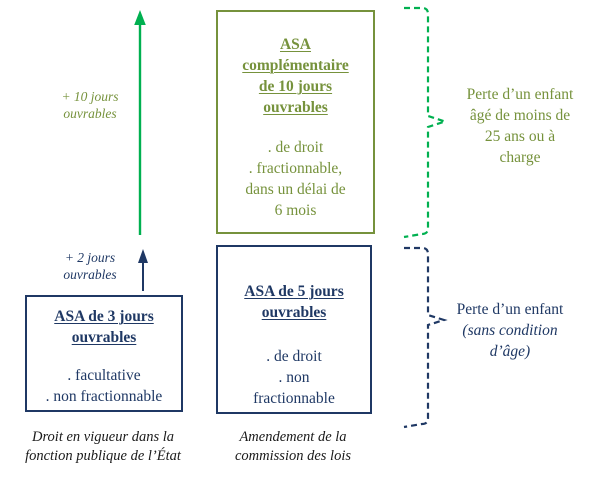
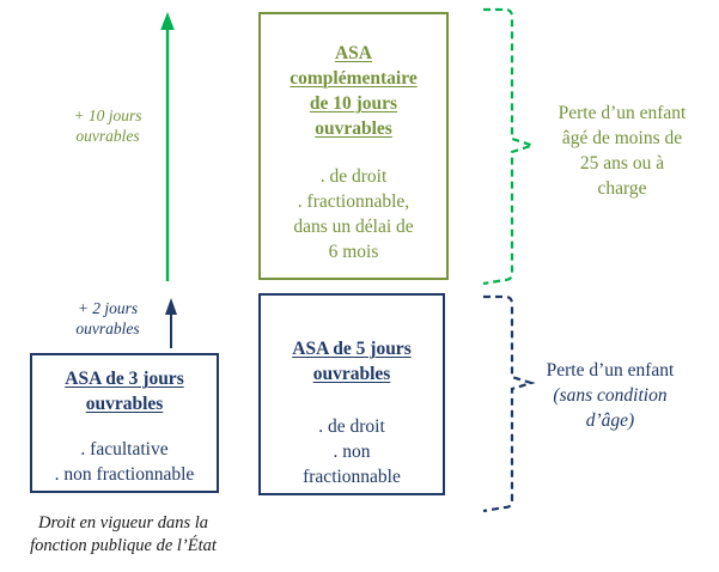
  + 10 jours
  ouvrables
  + 2 jours
  ouvrables
  ASA
  complémentaire
  de 10 jours
  ouvrables
  . de droit
  . fractionnable,
  dans un délai de
  6 mois
  ASA de 5 jours
  ouvrables
  . de droit
  . non
  fractionnable
  ASA de 3 jours
  ouvrables
  . facultative
  . non fractionnable
  Perte d’un enfant
  âgé de moins de
  25 ans ou à
  charge
  Perte d’un enfant
  (sans condition
  d’âge)
  Droit en vigueur dans la
  fonction publique de l’État
- Amendement de la
- commission des lois
